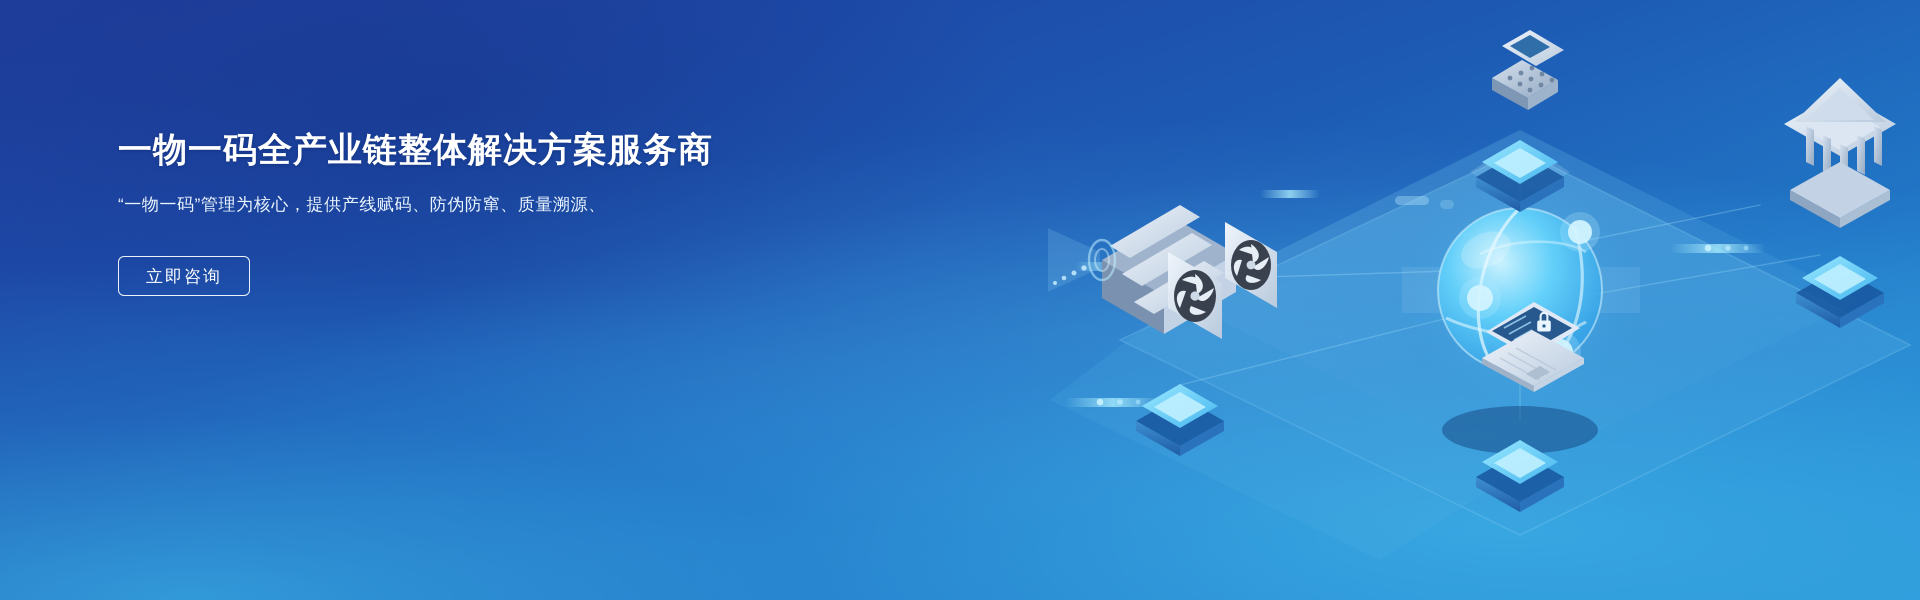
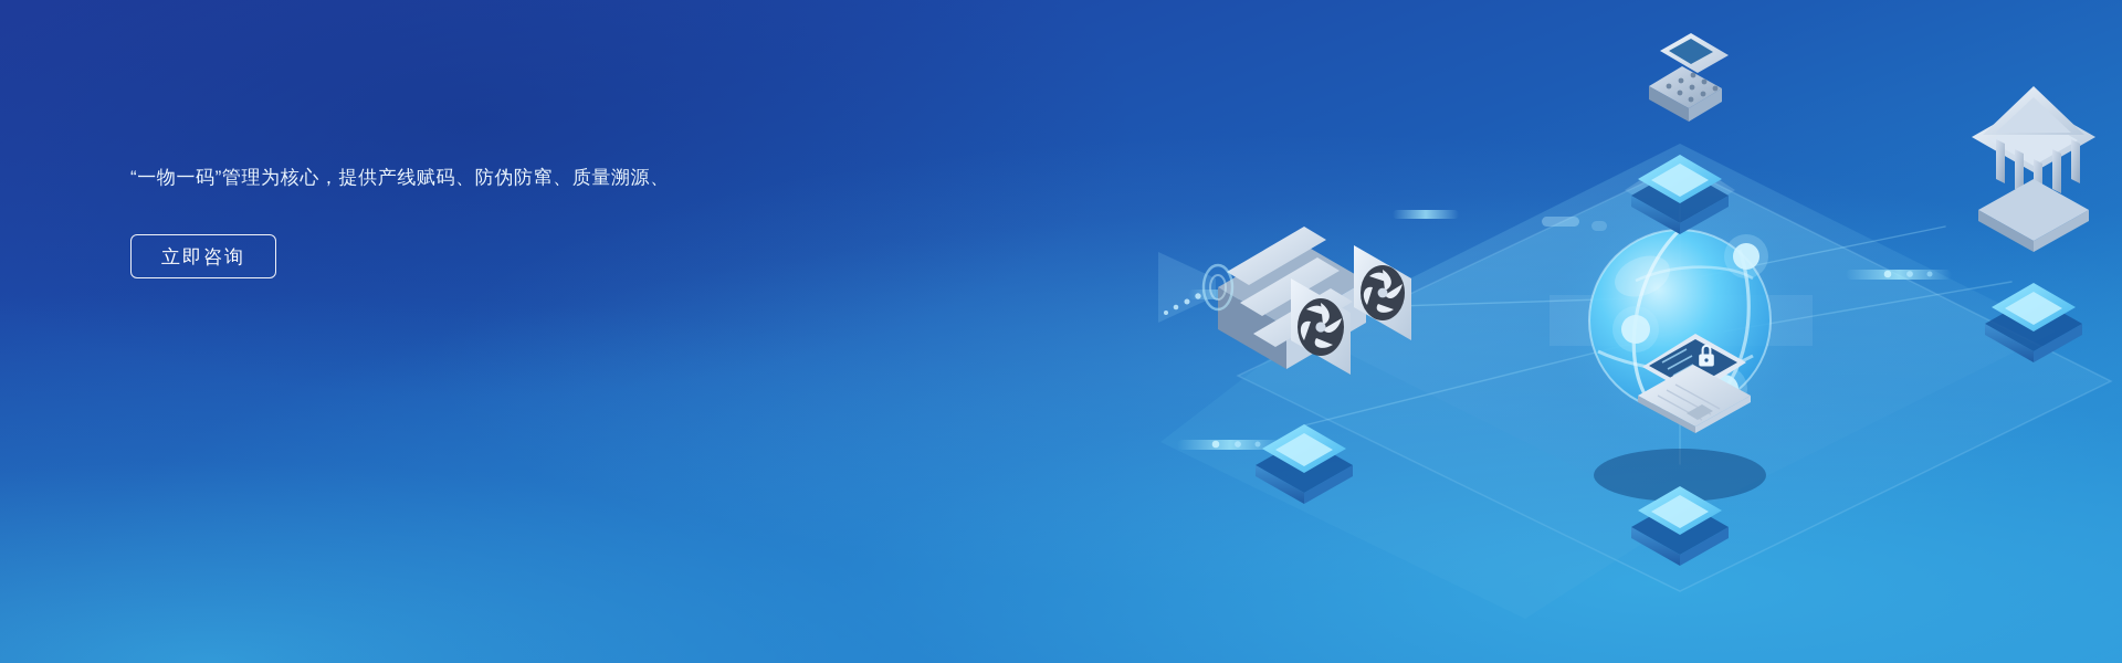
- 一物一码全产业链整体解决方案服务商
  “一物一码”管理为核心，提供产线赋码、防伪防窜、质量溯源、
  立即咨询
